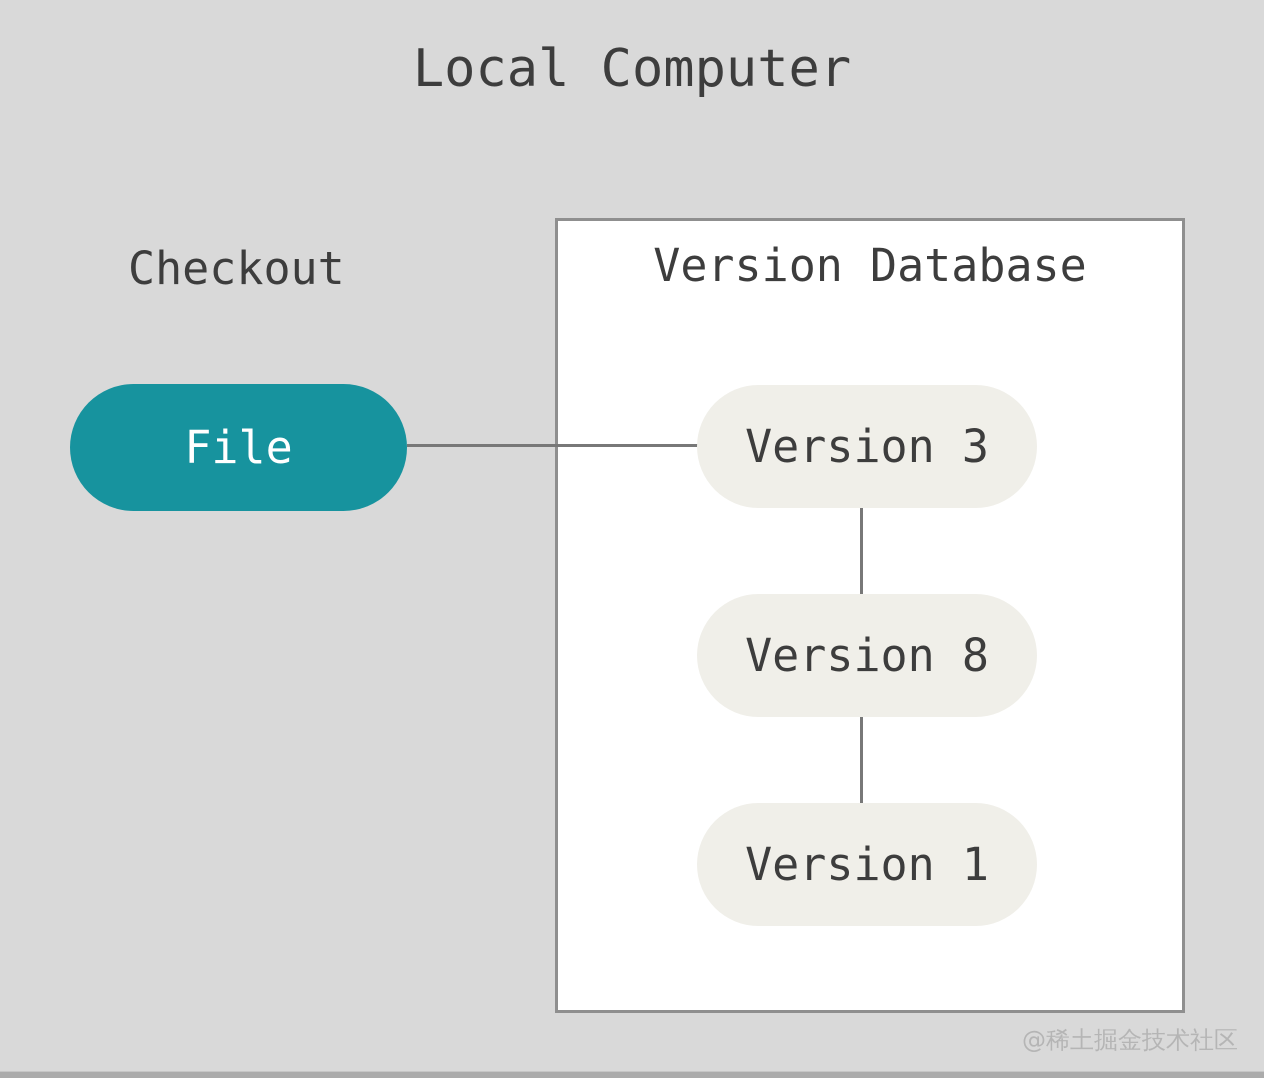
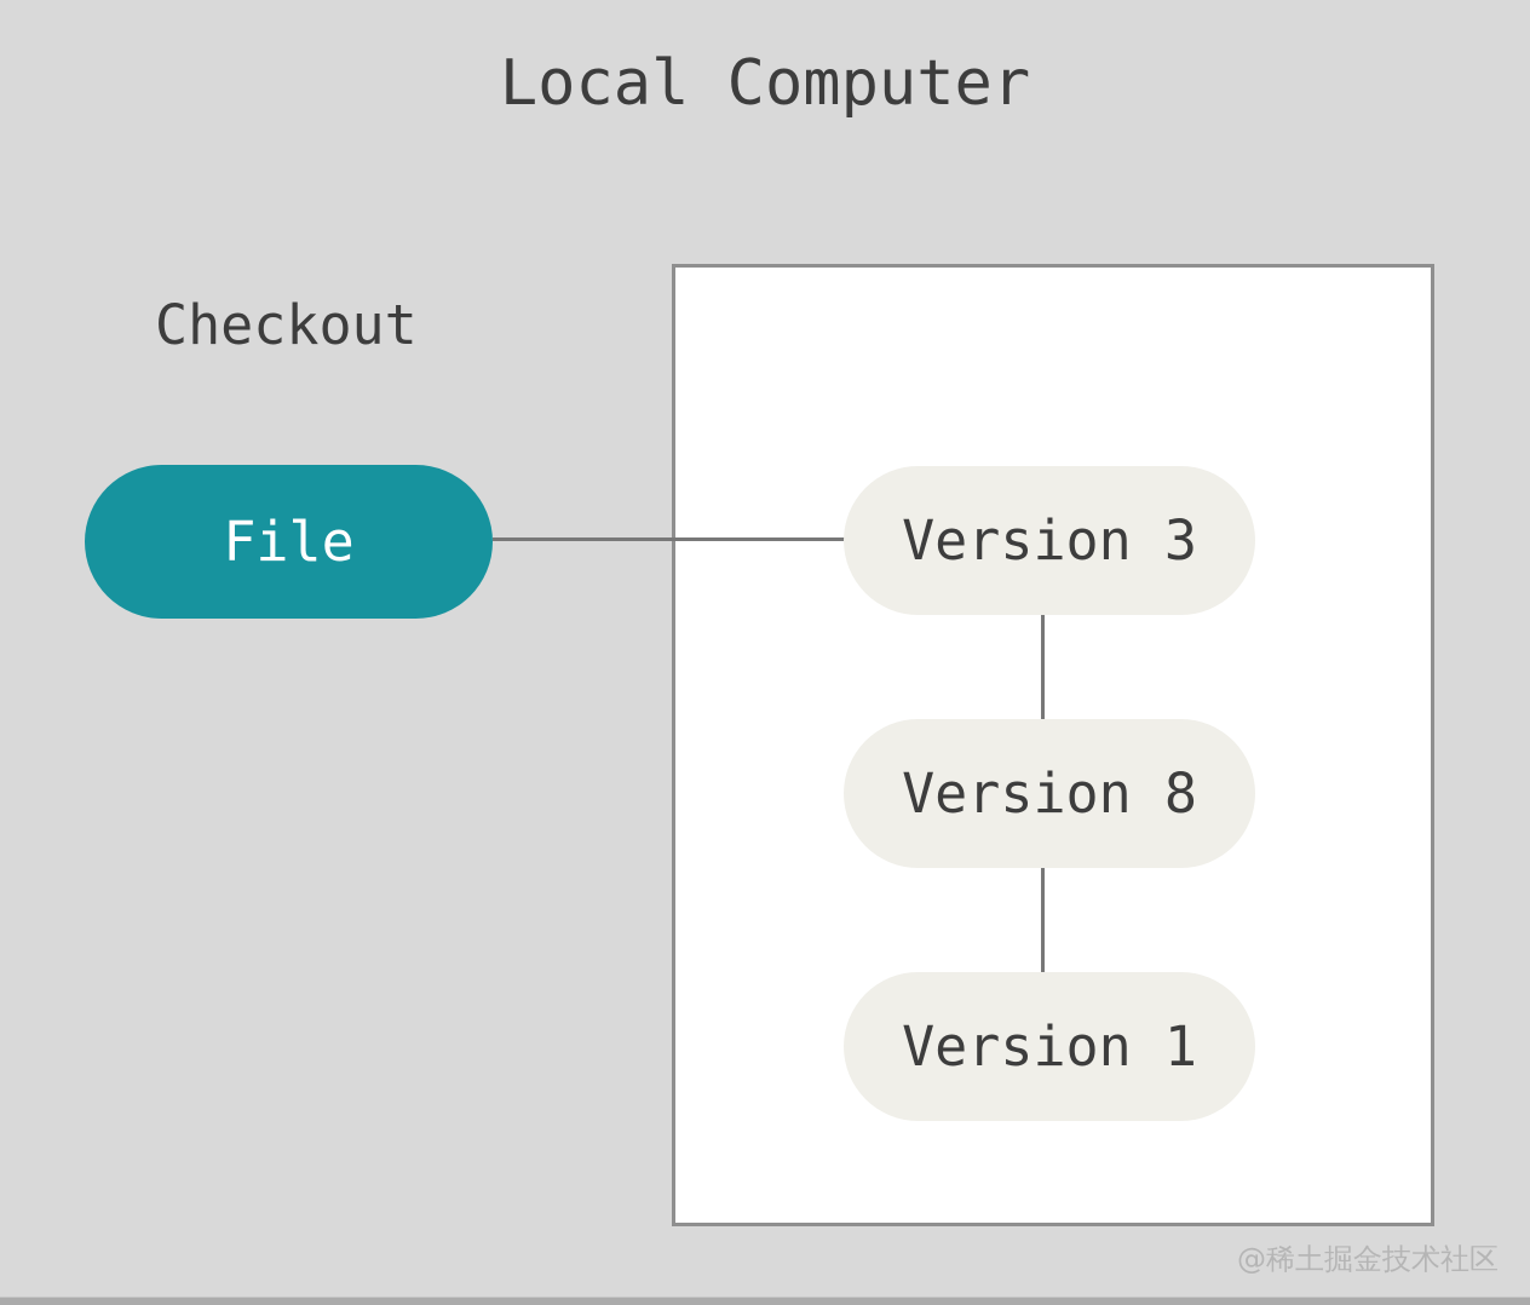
  Local Computer
  Checkout
  File
- Version Database
  Version 3
  Version 8
  Version 1
  @稀土掘金技术社区
